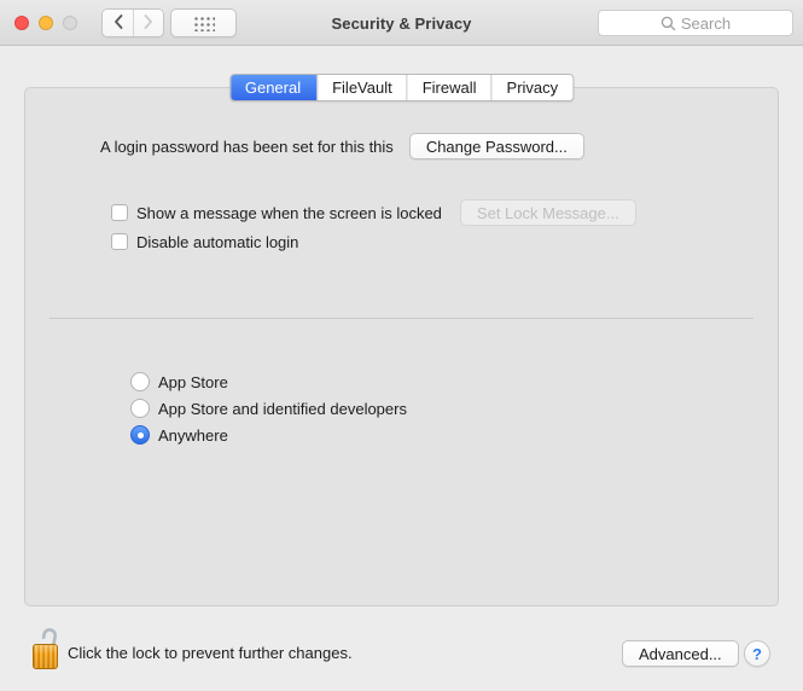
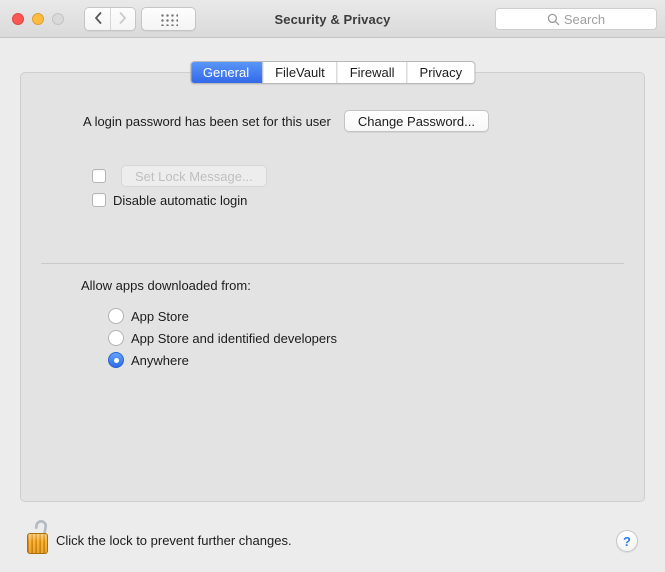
  Security & Privacy
  Search
  General
  FileVault
  Firewall
  Privacy
- A login password has been set for this this
+ A login password has been set for this user
  Change Password...
- Show a message when the screen is locked
  Set Lock Message...
  Disable automatic login
+ Allow apps downloaded from:
  App Store
  App Store and identified developers
  Anywhere
  Click the lock to prevent further changes.
- Advanced...
  ?
